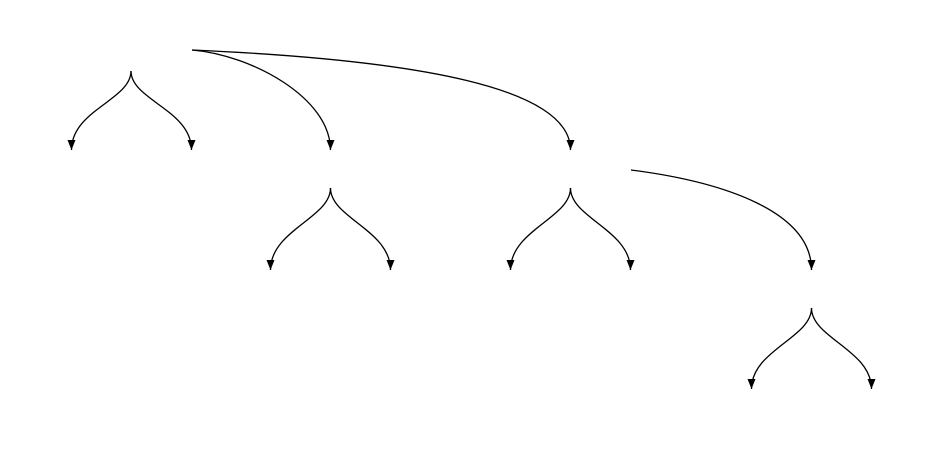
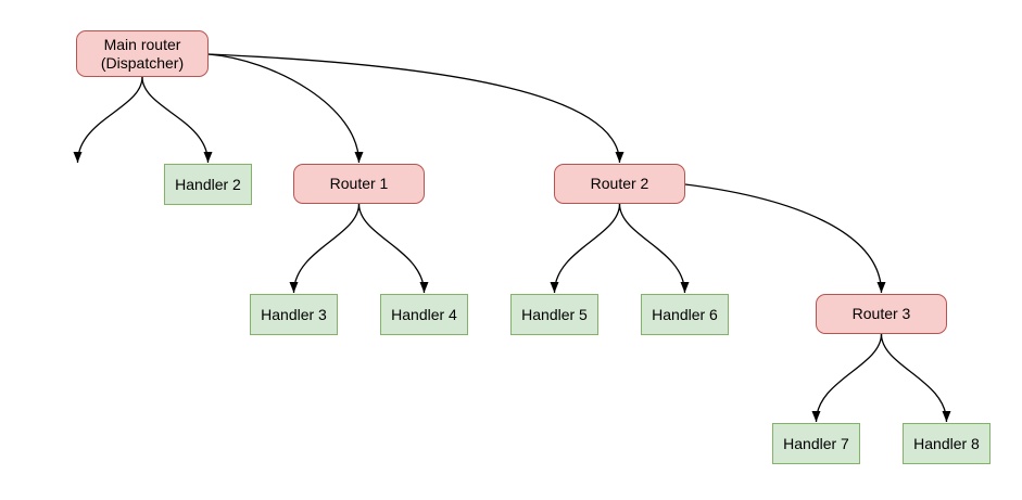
+ Main router
+ (Dispatcher)
+ Handler 2
+ Router 1
+ Router 2
+ Handler 3
+ Handler 4
+ Handler 5
+ Handler 6
+ Router 3
+ Handler 7
+ Handler 8
